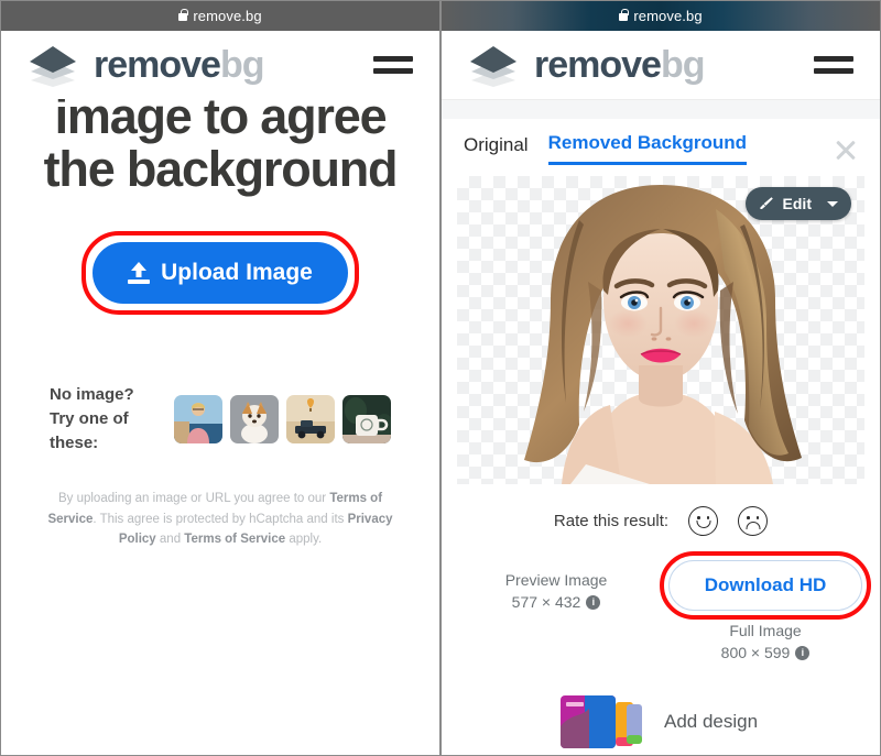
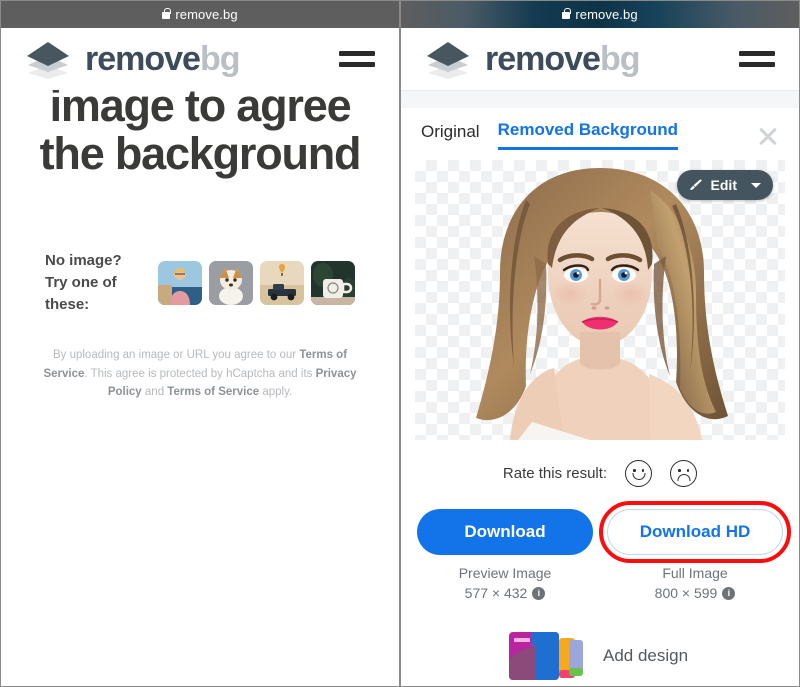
  remove.bg
  removebg
  image to agree the background
- Upload Image
  No image?
  Try one of these:
  By uploading an image or URL you agree to our Terms of Service. This agree is protected by hCaptcha and its Privacy Policy and Terms of Service apply.
  remove.bg
  removebg
  Original
  Removed Background
  Edit
  Rate this result:
+ Download
  Preview Image
  577 × 432
  i
  Download HD
  Full Image
  800 × 599
  i
  Add design
